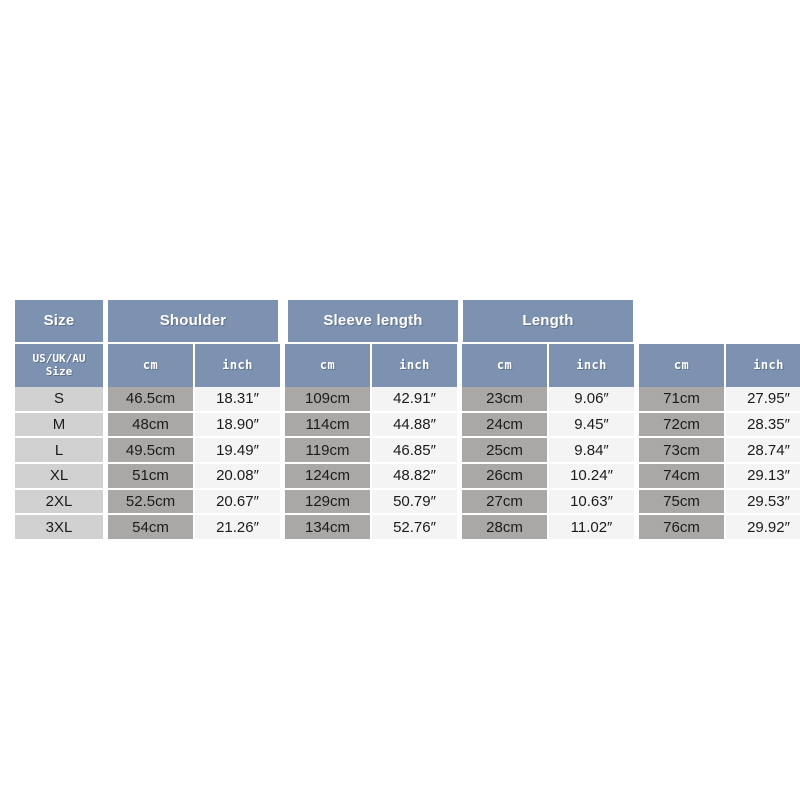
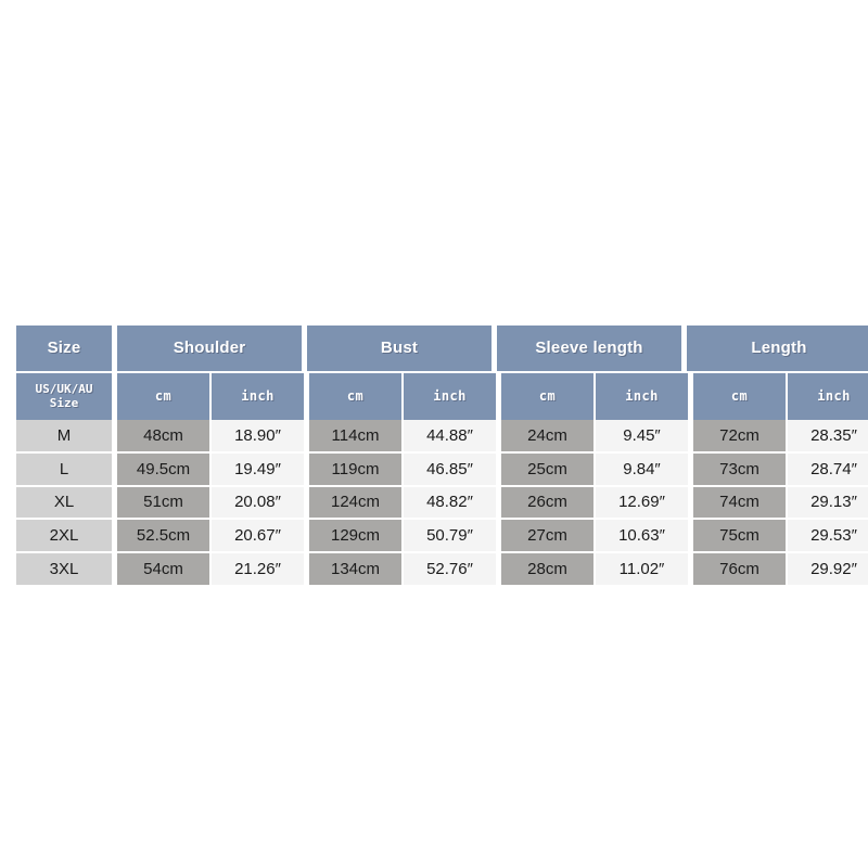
  Size
  Shoulder
+ Bust
  Sleeve length
  Length
  US/UK/AU
  Size
  cm
  inch
  cm
  inch
  cm
  inch
  cm
  inch
- S
- 46.5cm
- 18.31″
- 109cm
- 42.91″
- 23cm
- 9.06″
- 71cm
- 27.95″
  M
  48cm
  18.90″
  114cm
  44.88″
  24cm
  9.45″
  72cm
  28.35″
  L
  49.5cm
  19.49″
  119cm
  46.85″
  25cm
  9.84″
  73cm
  28.74″
  XL
  51cm
  20.08″
  124cm
  48.82″
  26cm
- 10.24″
+ 12.69″
  74cm
  29.13″
  2XL
  52.5cm
  20.67″
  129cm
  50.79″
  27cm
  10.63″
  75cm
  29.53″
  3XL
  54cm
  21.26″
  134cm
  52.76″
  28cm
  11.02″
  76cm
  29.92″
